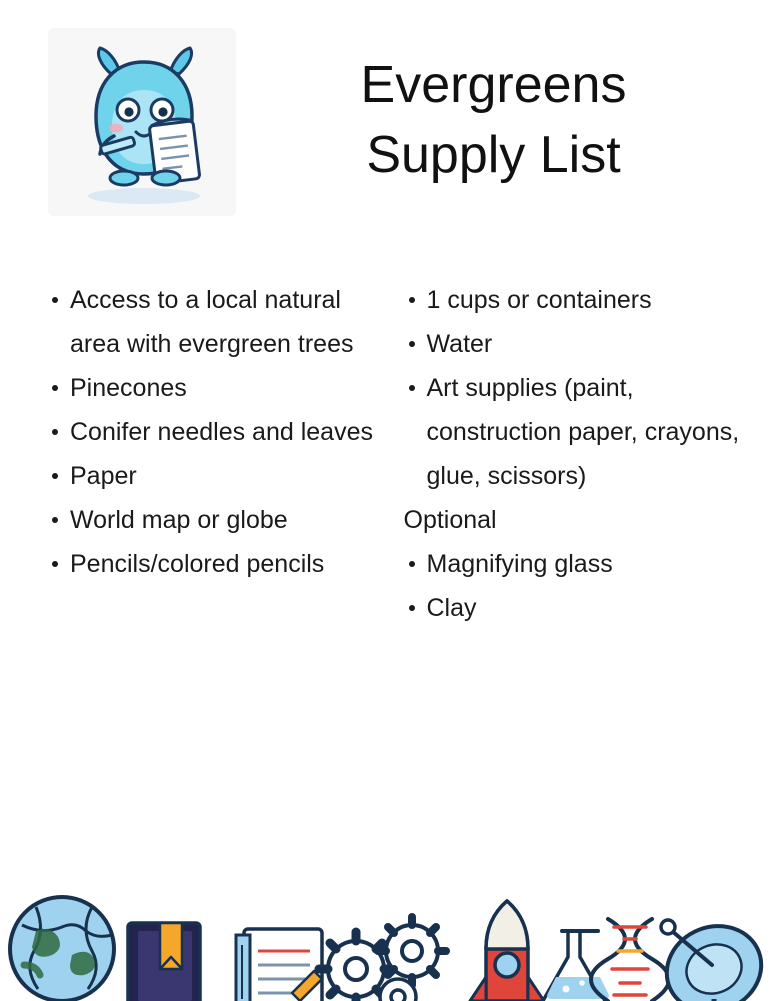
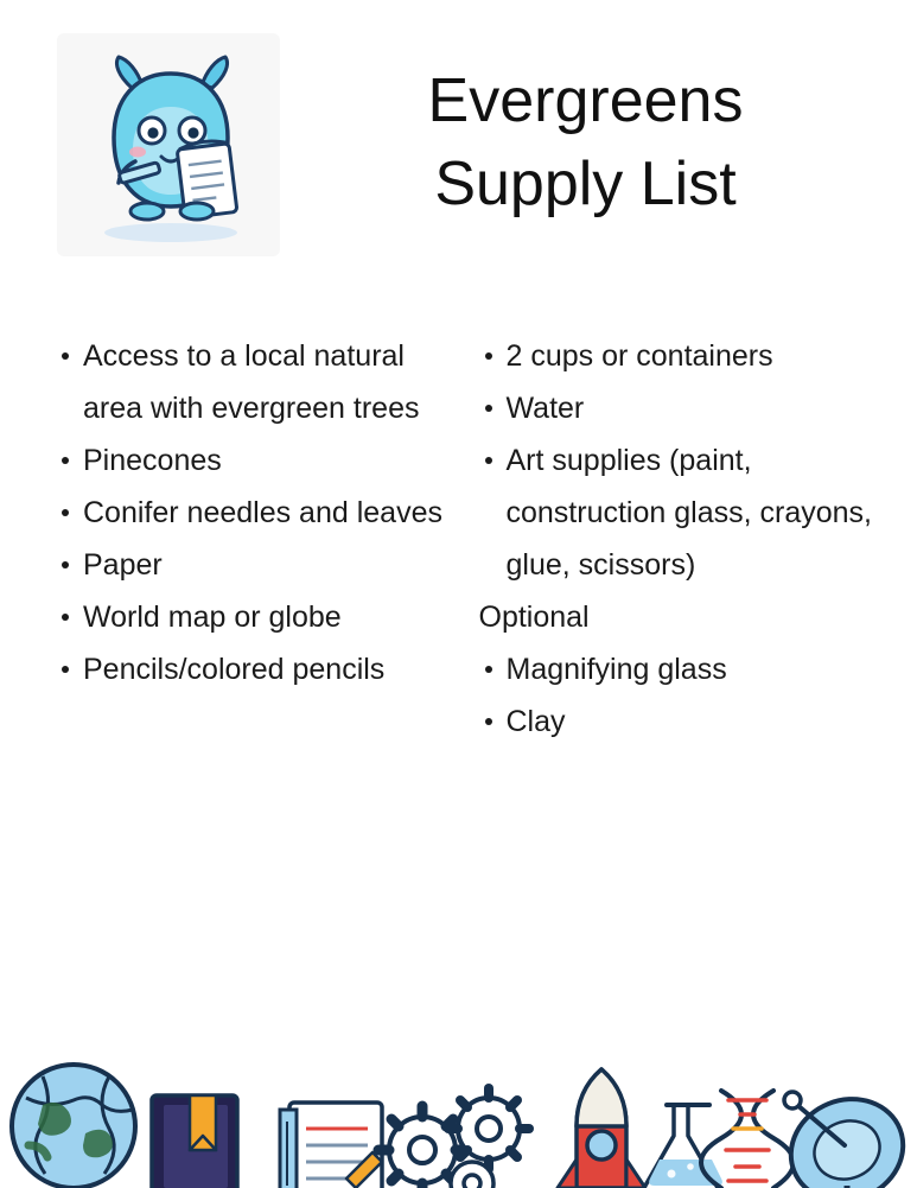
  Evergreens
  Supply List
  Access to a local natural area with evergreen trees
  Pinecones
  Conifer needles and leaves
  Paper
  World map or globe
  Pencils/colored pencils
- 1 cups or containers
+ 2 cups or containers
  Water
- Art supplies (paint, construction paper, crayons, glue, scissors)
+ Art supplies (paint, construction glass, crayons, glue, scissors)
  Optional
  Magnifying glass
  Clay
